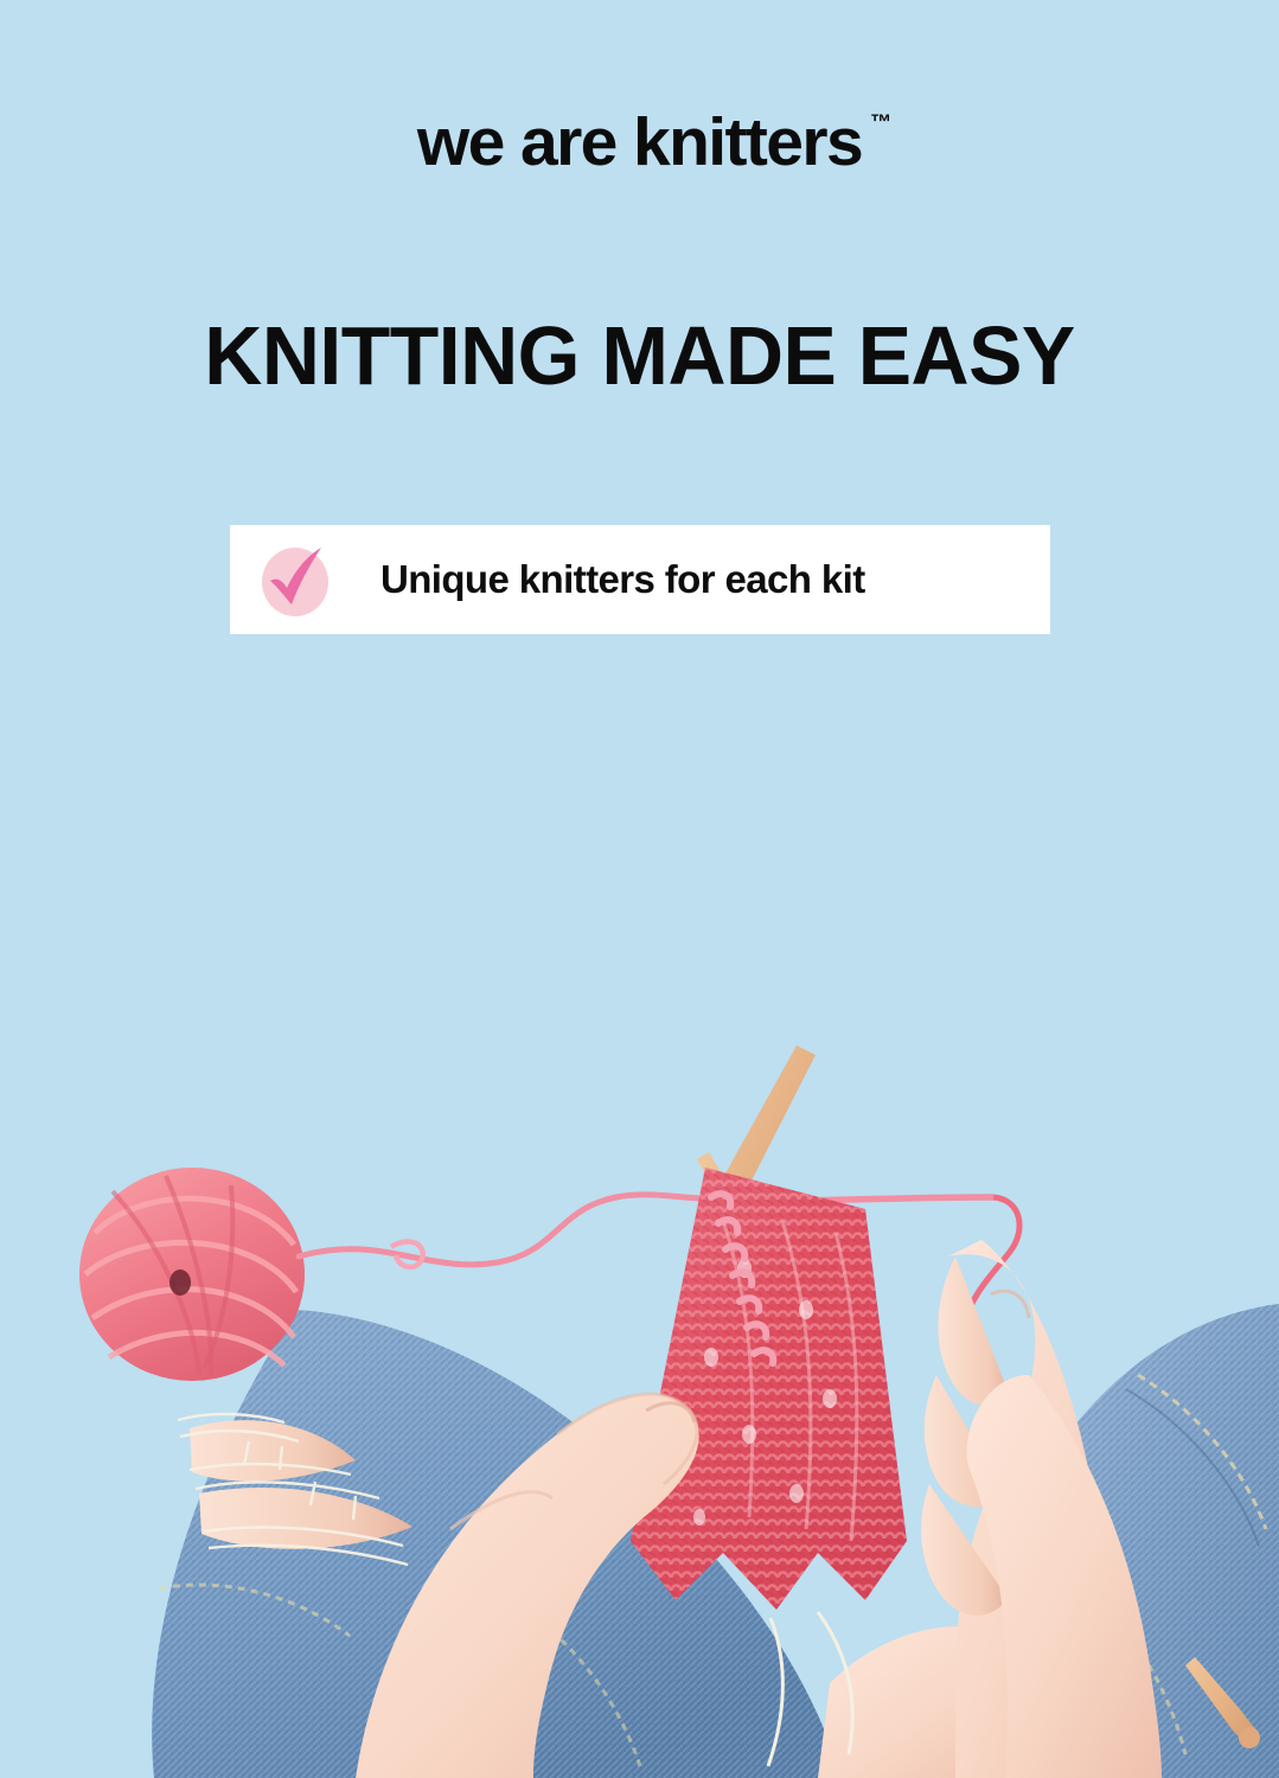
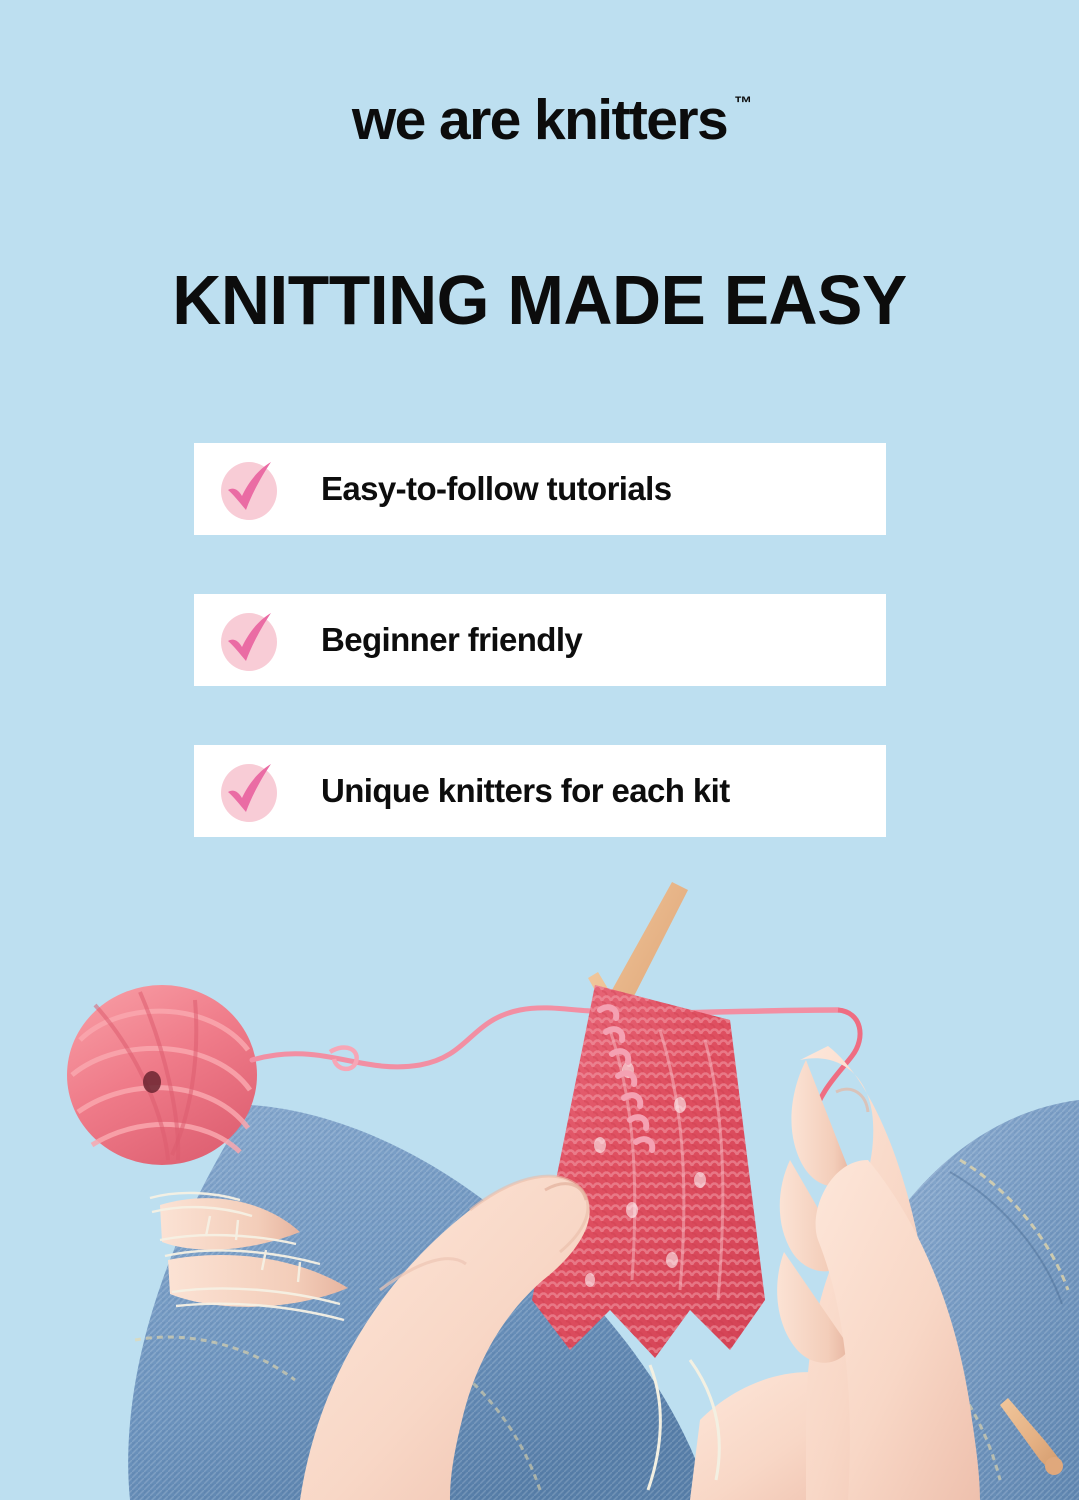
  we are knitters
  ™
  KNITTING MADE EASY
+ Easy-to-follow tutorials
+ Beginner friendly
  Unique knitters for each kit
